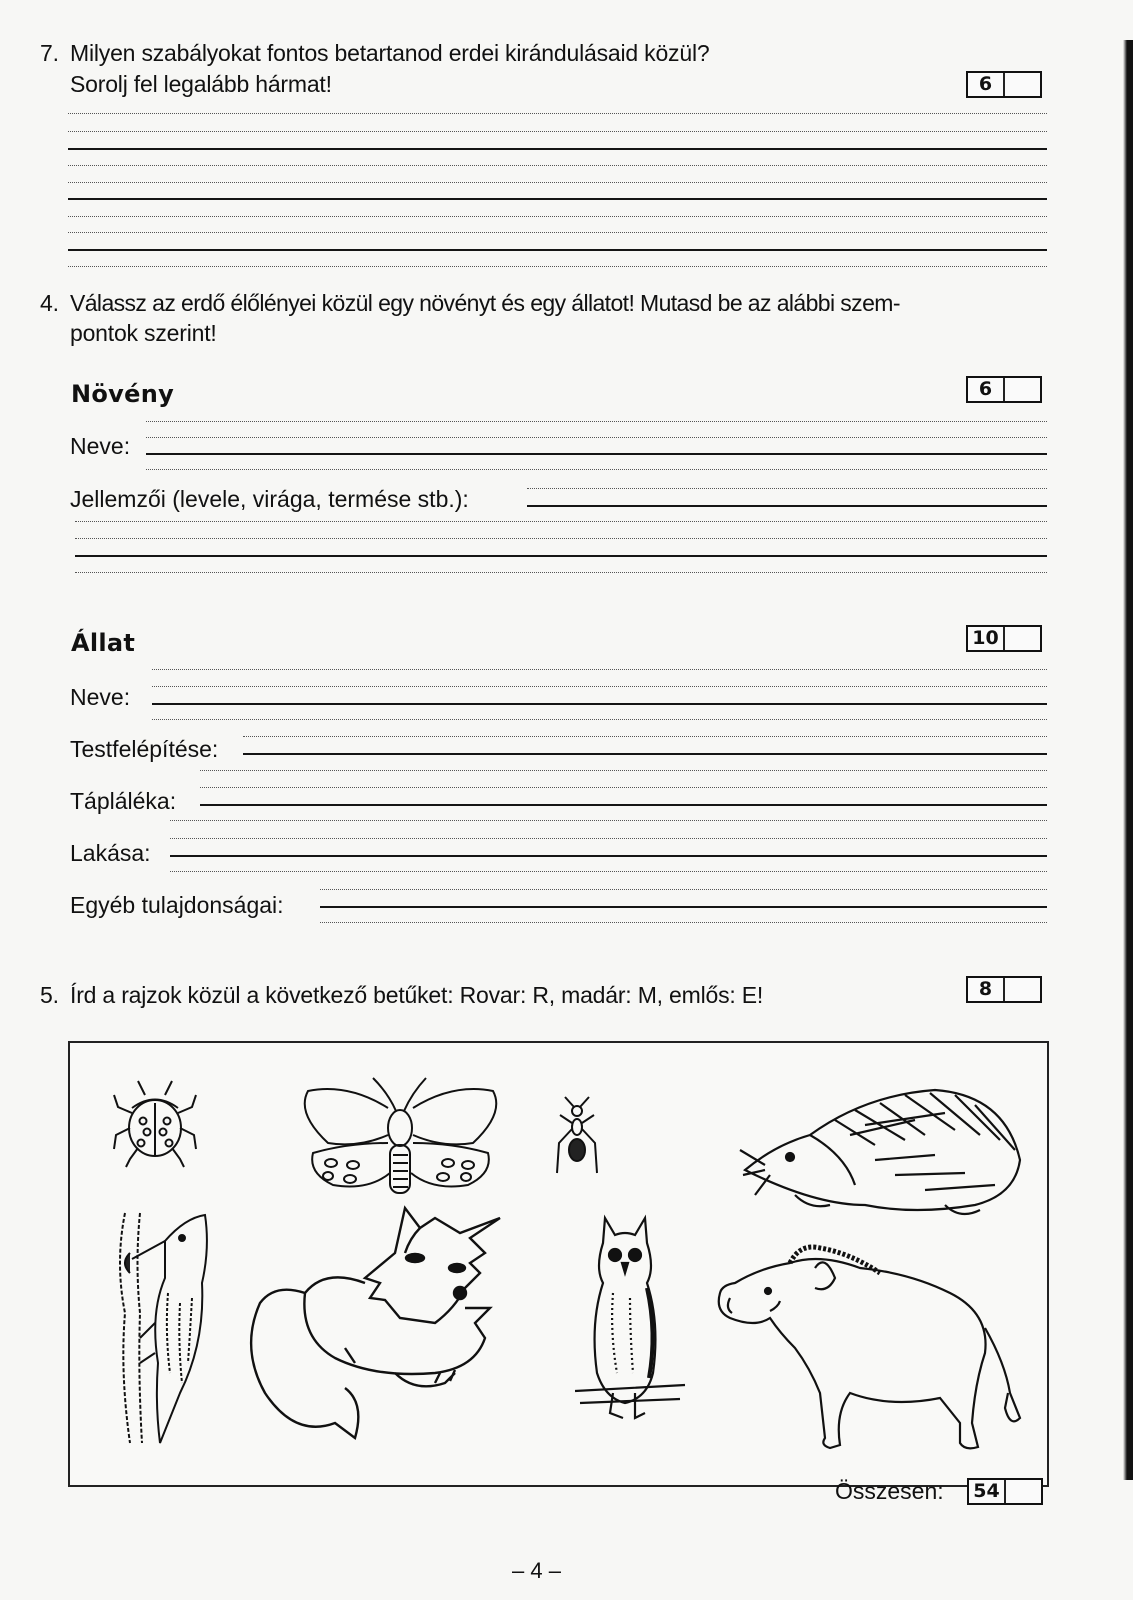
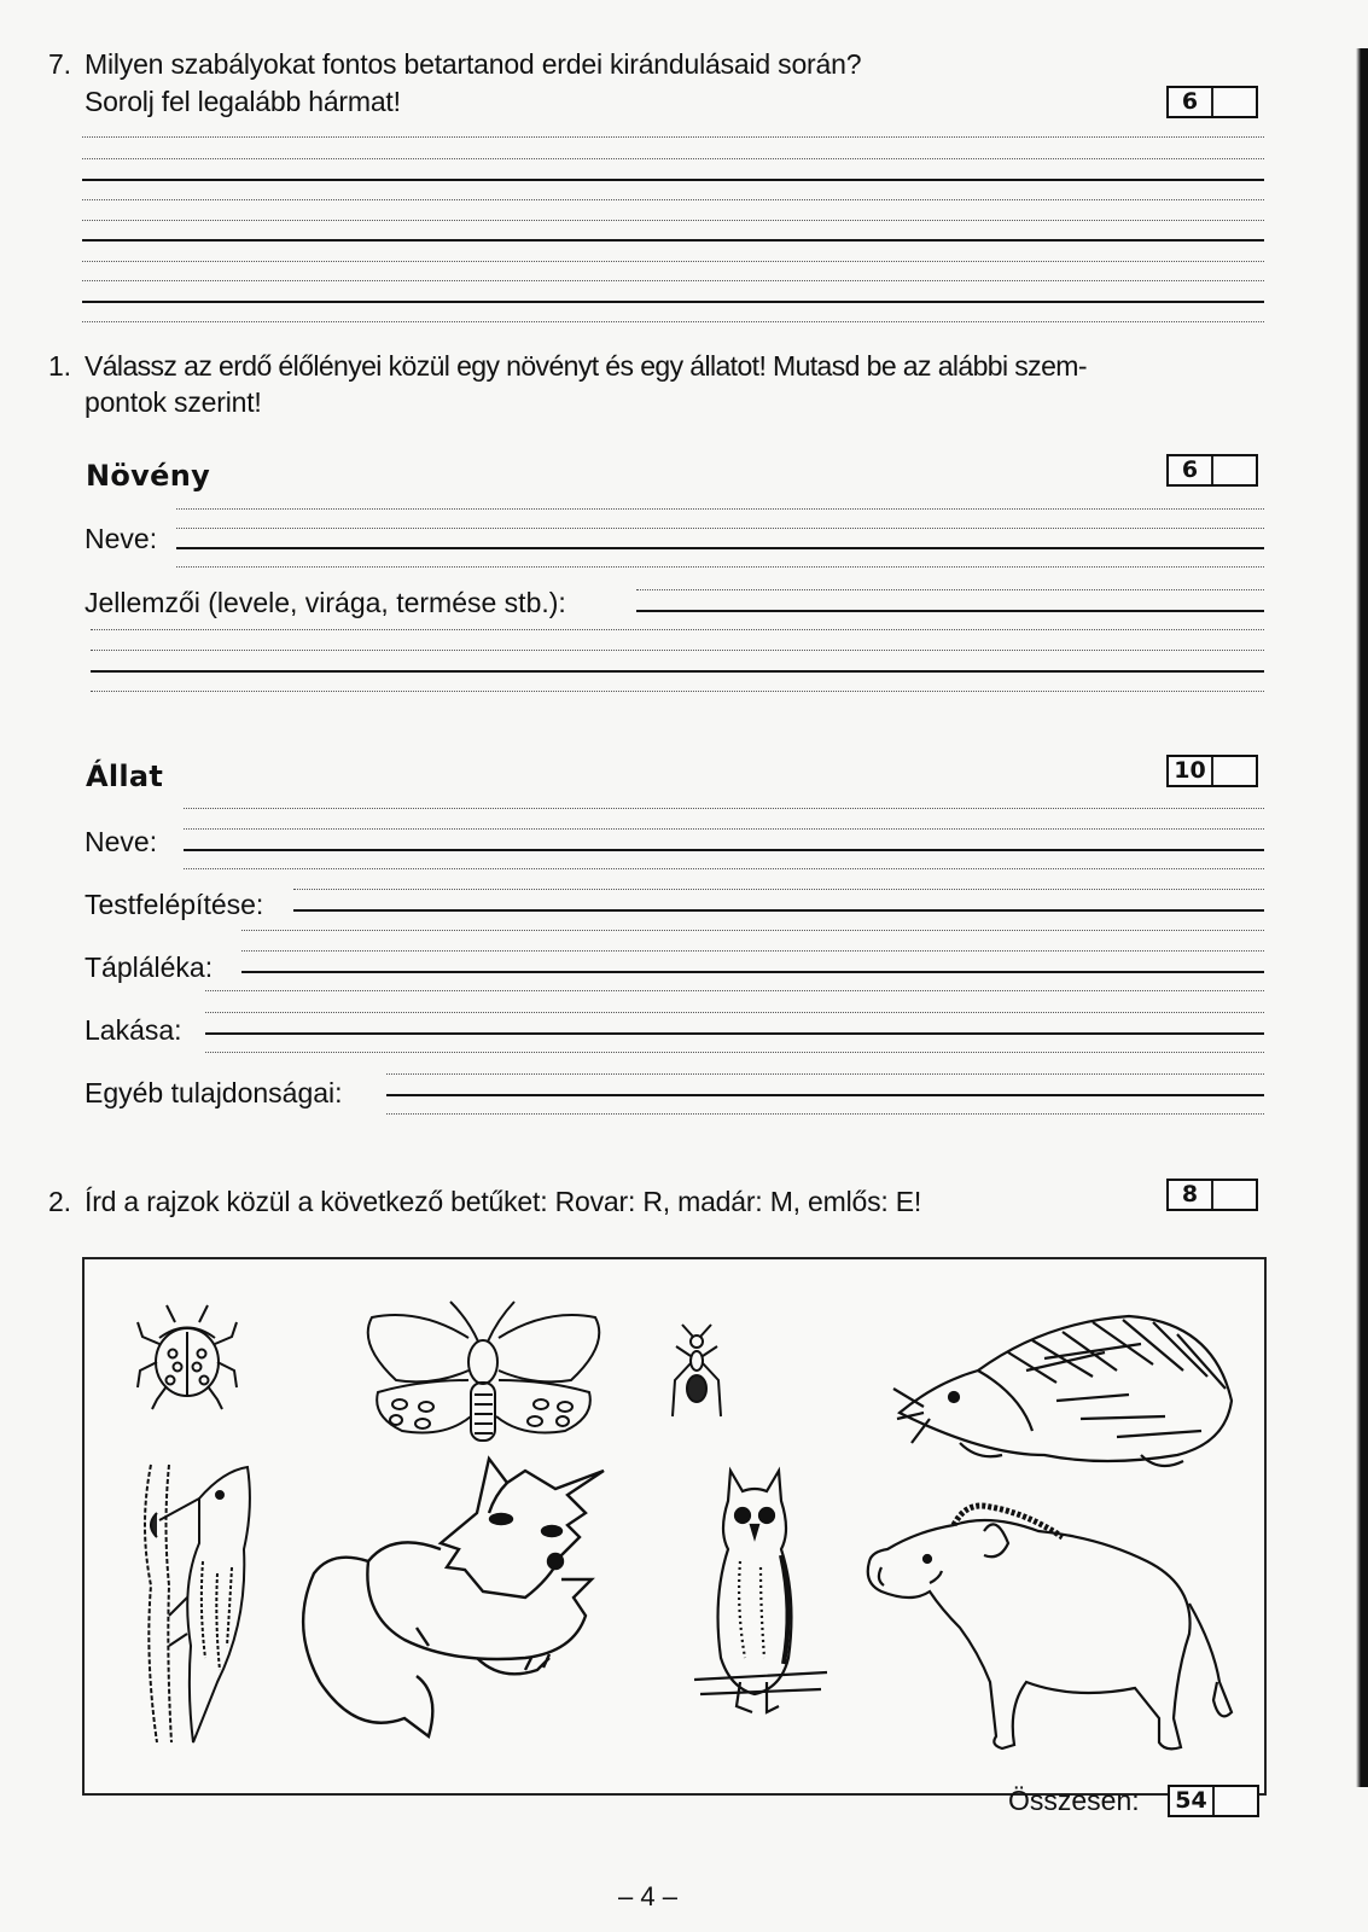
  7.
- Milyen szabályokat fontos betartanod erdei kirándulásaid közül?
+ Milyen szabályokat fontos betartanod erdei kirándulásaid során?
  Sorolj fel legalább hármat!
  6
- 4.
+ 1.
  Válassz az erdő élőlényei közül egy növényt és egy állatot! Mutasd be az alábbi szem-
  pontok szerint!
  Növény
  6
  Neve:
  Jellemzői (levele, virága, termése stb.):
  Állat
  10
  Neve:
  Testfelépítése:
  Tápláléka:
  Lakása:
  Egyéb tulajdonságai:
- 5.
+ 2.
  Írd a rajzok közül a következő betűket: Rovar: R, madár: M, emlős: E!
  8
  Összesen:
  54
  – 4 –
